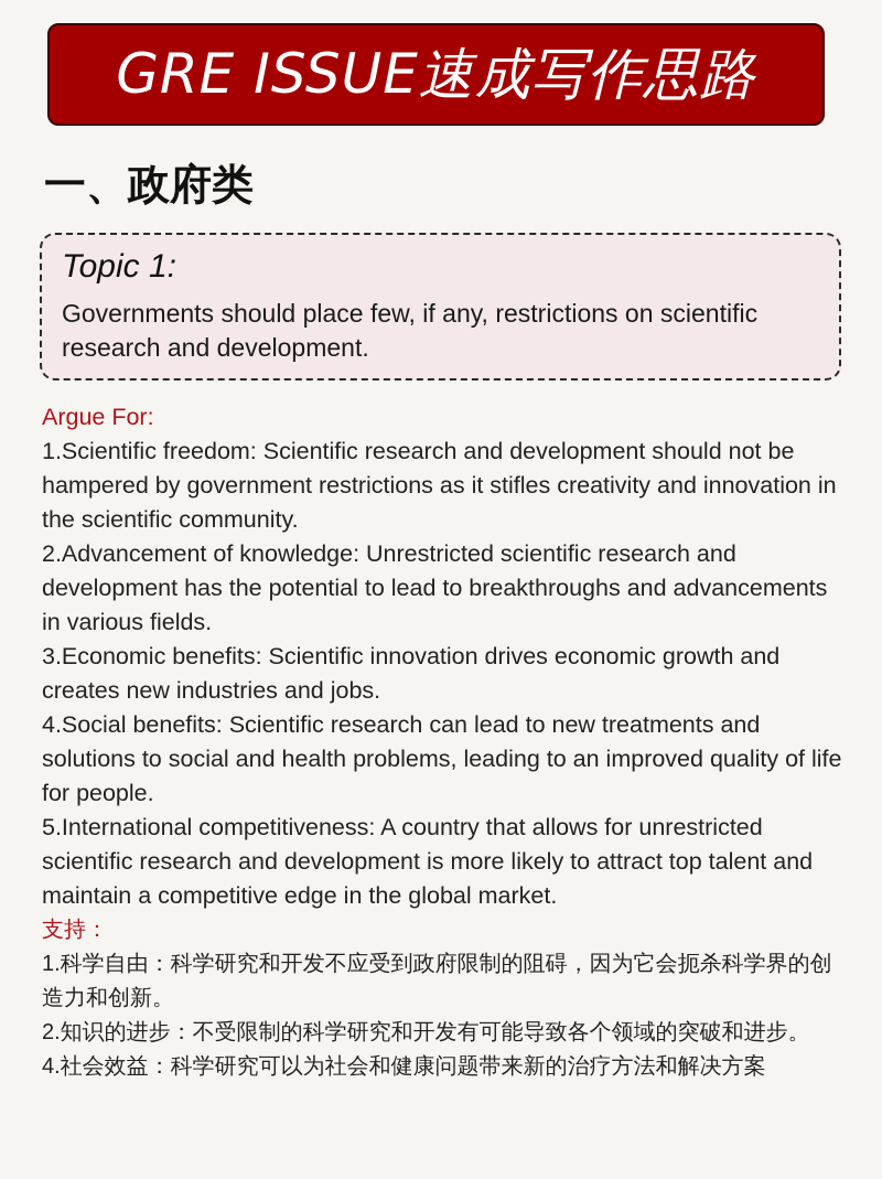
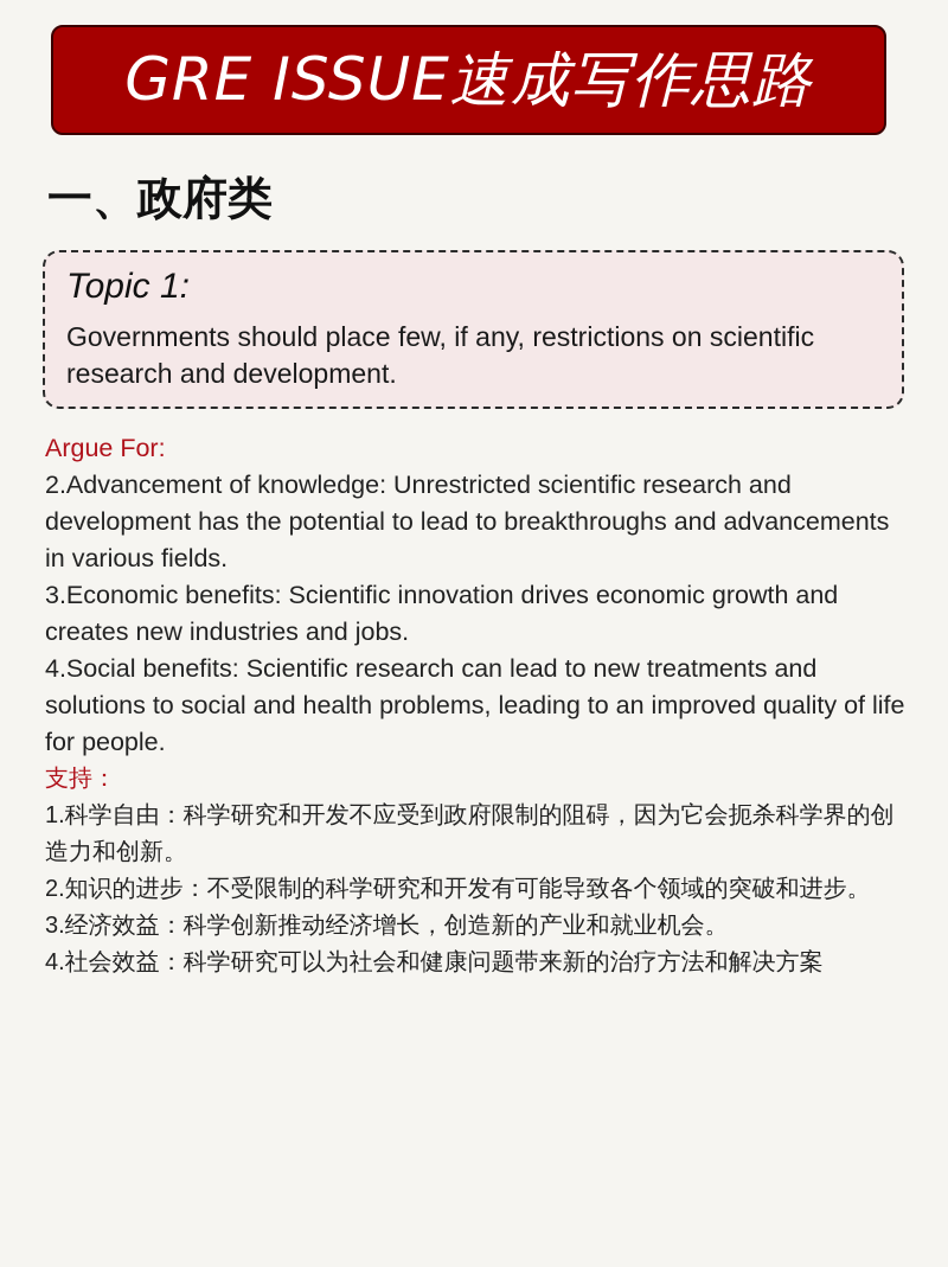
  GRE ISSUE速成写作思路
  一、政府类
  Topic 1:
  Governments should place few, if any, restrictions on scientific research and development.
  Argue For:
- 1.Scientific freedom: Scientific research and development should not be hampered by government restrictions as it stifles creativity and innovation in the scientific community.
  2.Advancement of knowledge: Unrestricted scientific research and development has the potential to lead to breakthroughs and advancements in various fields.
  3.Economic benefits: Scientific innovation drives economic growth and creates new industries and jobs.
  4.Social benefits: Scientific research can lead to new treatments and solutions to social and health problems, leading to an improved quality of life for people.
- 5.International competitiveness: A country that allows for unrestricted scientific research and development is more likely to attract top talent and maintain a competitive edge in the global market.
  支持：
  1.科学自由：科学研究和开发不应受到政府限制的阻碍，因为它会扼杀科学界的创造力和创新。
  2.知识的进步：不受限制的科学研究和开发有可能导致各个领域的突破和进步。
+ 3.经济效益：科学创新推动经济增长，创造新的产业和就业机会。
  4.社会效益：科学研究可以为社会和健康问题带来新的治疗方法和解决方案
